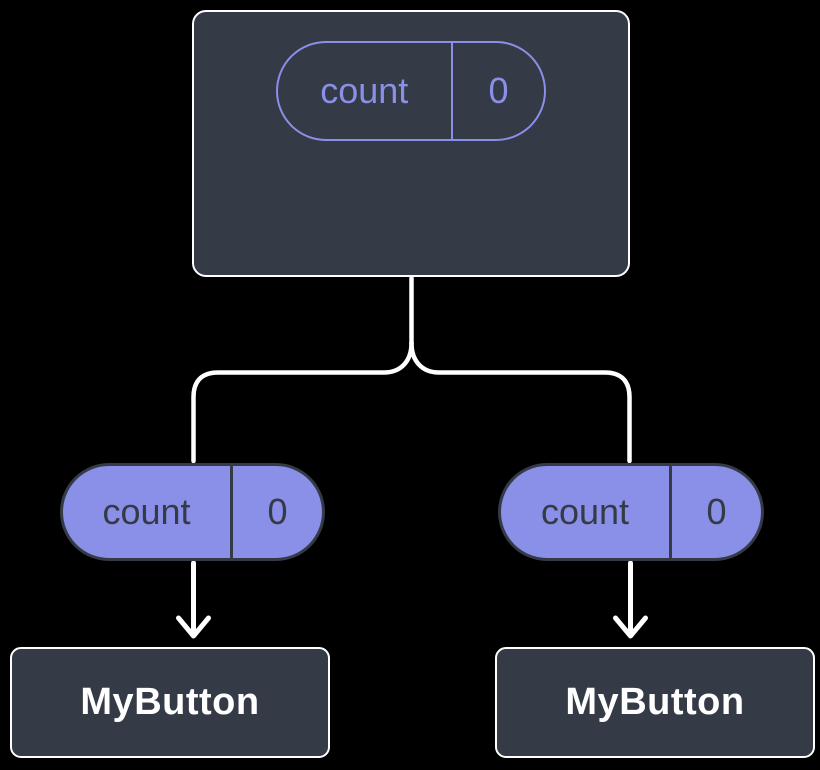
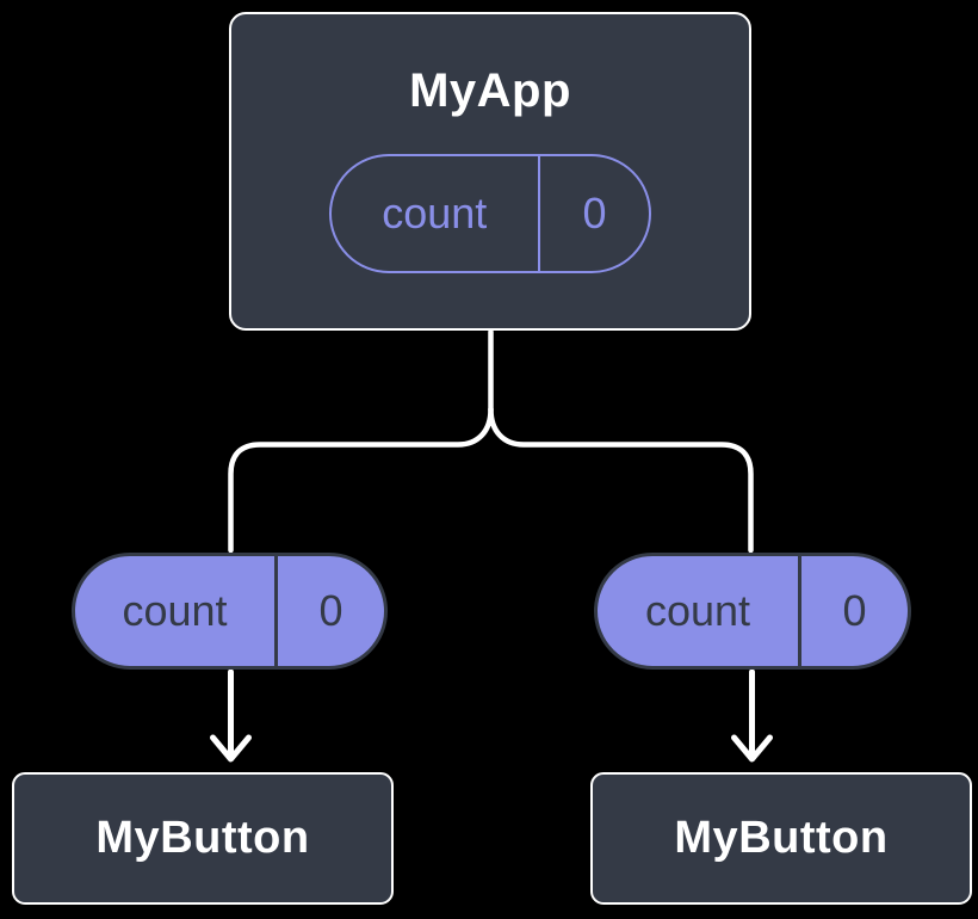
+ MyApp
  count
  0
  count
  0
  count
  0
  MyButton
  MyButton
